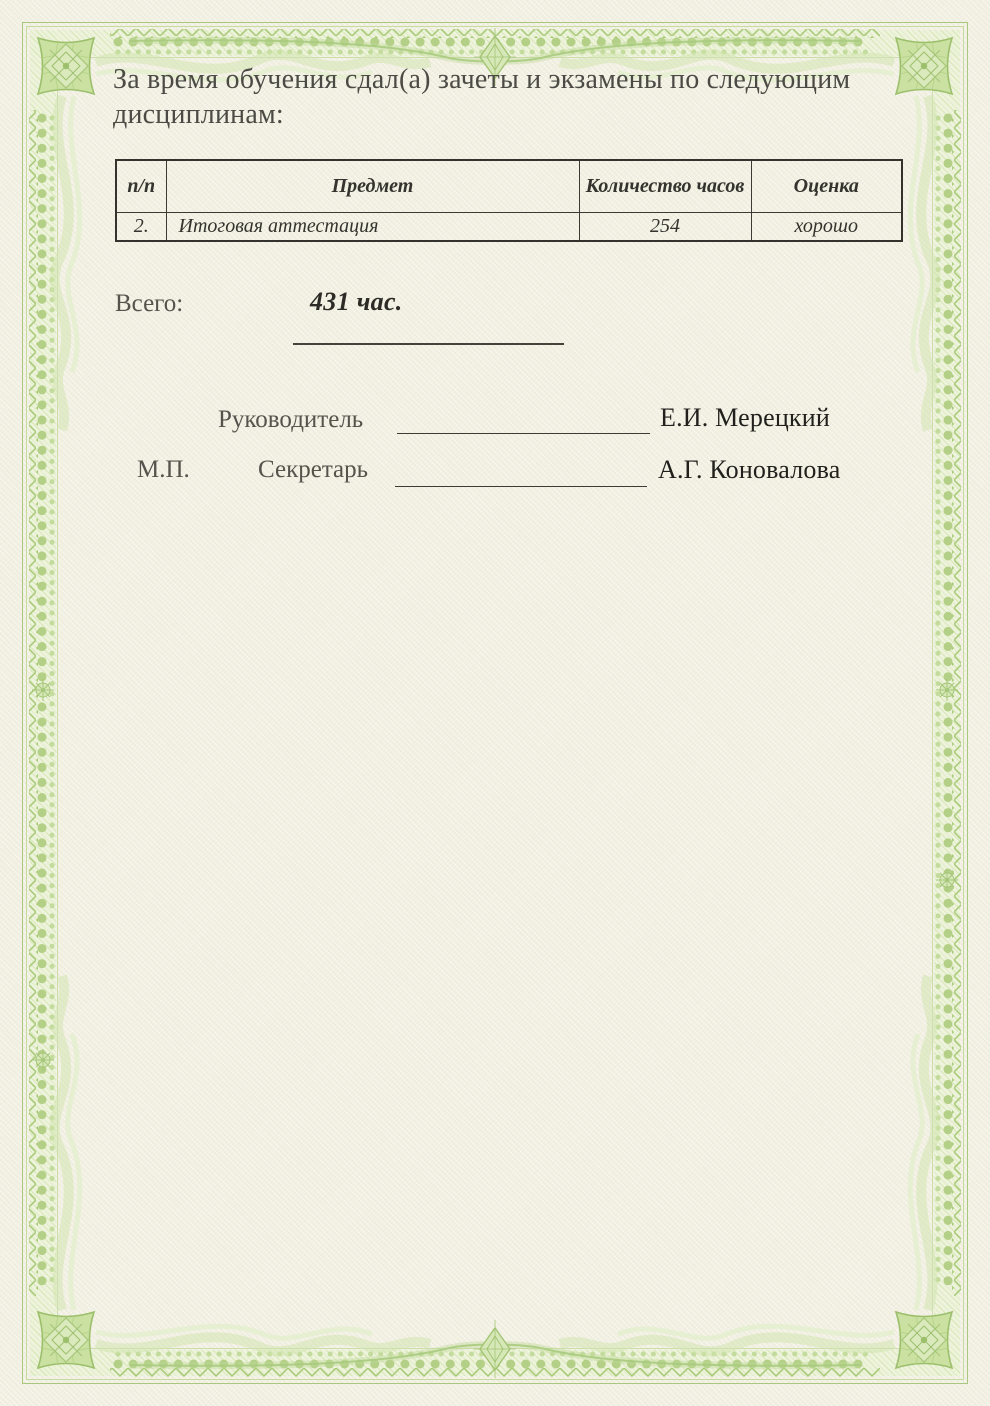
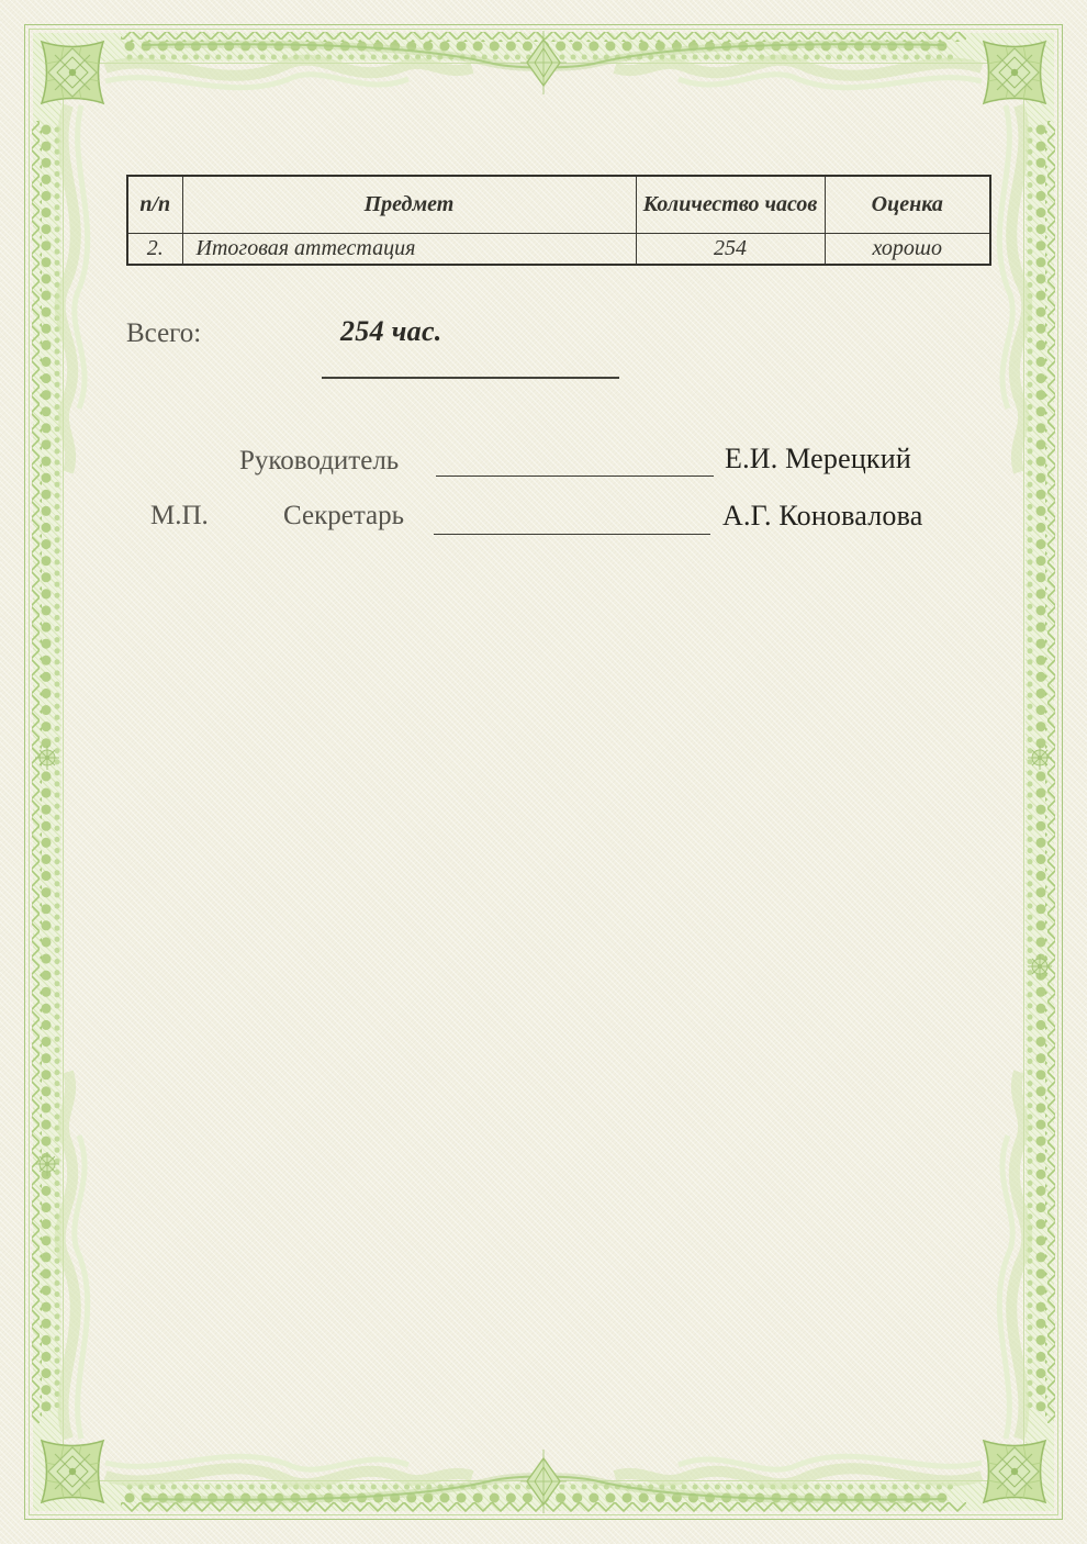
- За время обучения сдал(а) зачеты и экзамены по следующим дисциплинам:
  п/п	Предмет	Количество часов	Оценка
  2.	Итоговая аттестация	254	хорошо
  Всего:
- 431 час.
+ 254 час.
  Руководитель
  Е.И. Мерецкий
  М.П.
  Секретарь
  А.Г. Коновалова
